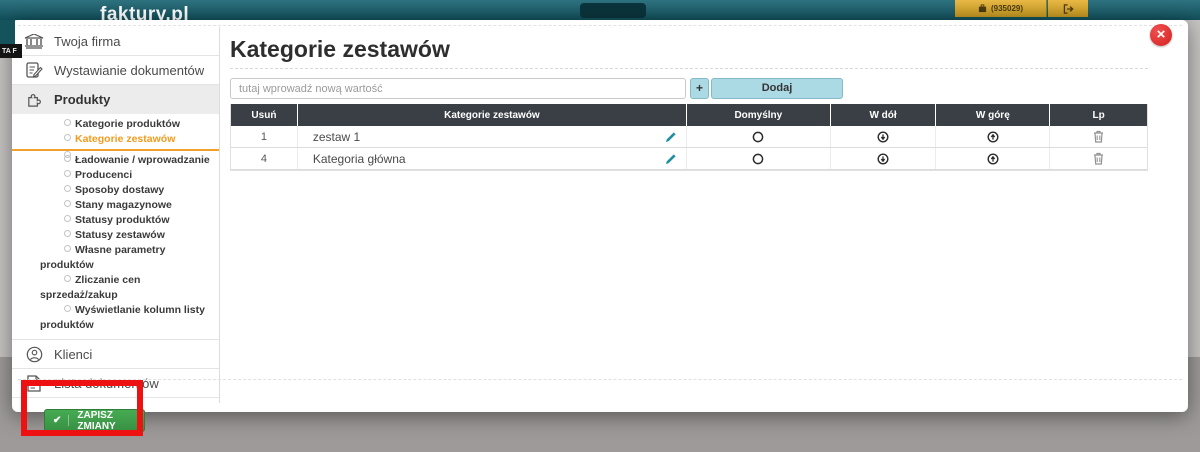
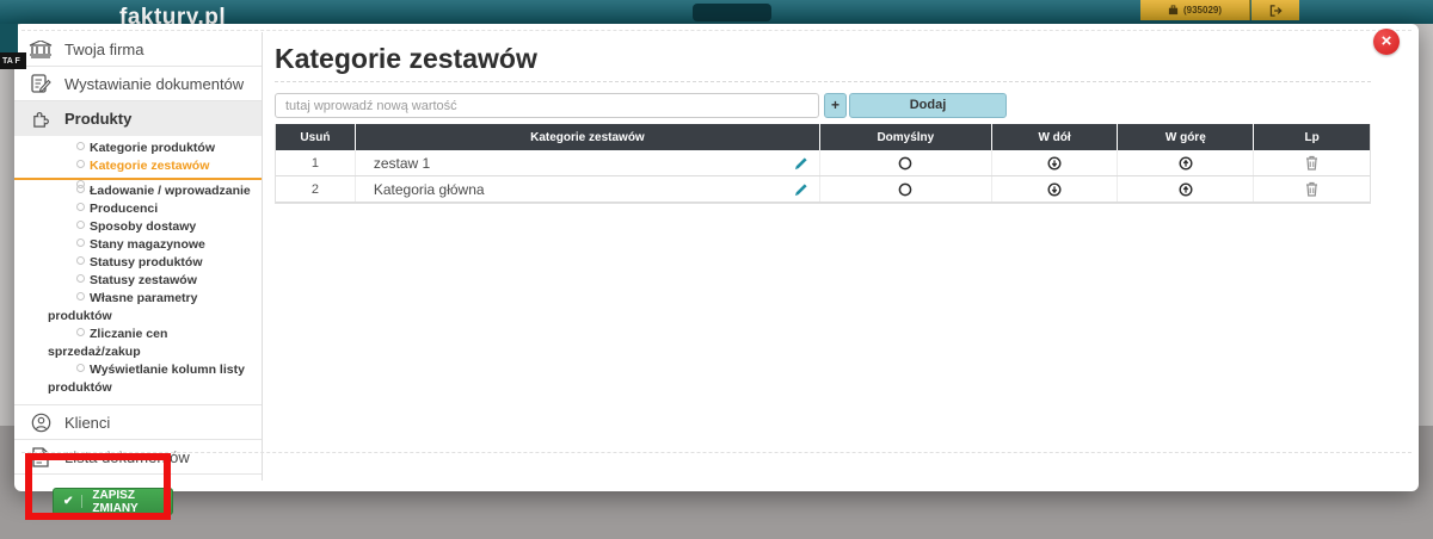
  faktury.pl
  (935029)
  ×
  Twoja firma
  Wystawianie dokumentów
  Produkty
  Kategorie produktów
  Kategorie zestawów
  Ładowanie / wprowadzanie
  Producenci
  Sposoby dostawy
  Stany magazynowe
  Statusy produktów
  Statusy zestawów
  Własne parametry produktów
  Zliczanie cen sprzedaż/zakup
  Wyświetlanie kolumn listy produktów
  Klienci
  Lista dokumentów
  Kategorie zestawów
  tutaj wprowadź nową wartość
  +
  Dodaj
  Usuń
  Kategorie zestawów
  Domyślny
  W dół
  W górę
  Lp
  1
  zestaw 1
- 4
+ 2
  Kategoria główna
  ✔
  ZAPISZ ZMIANY
